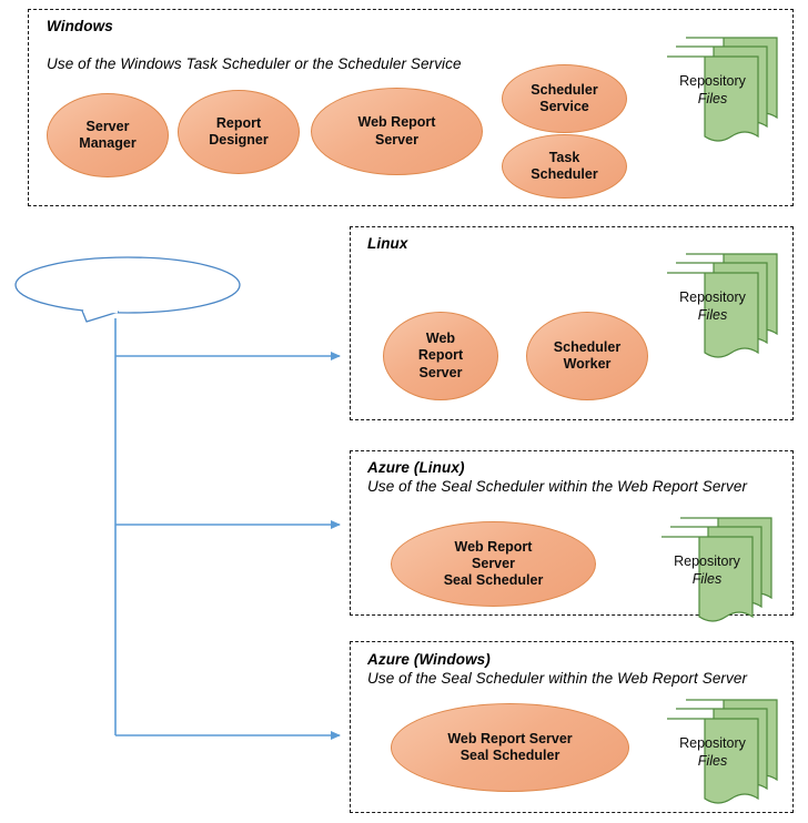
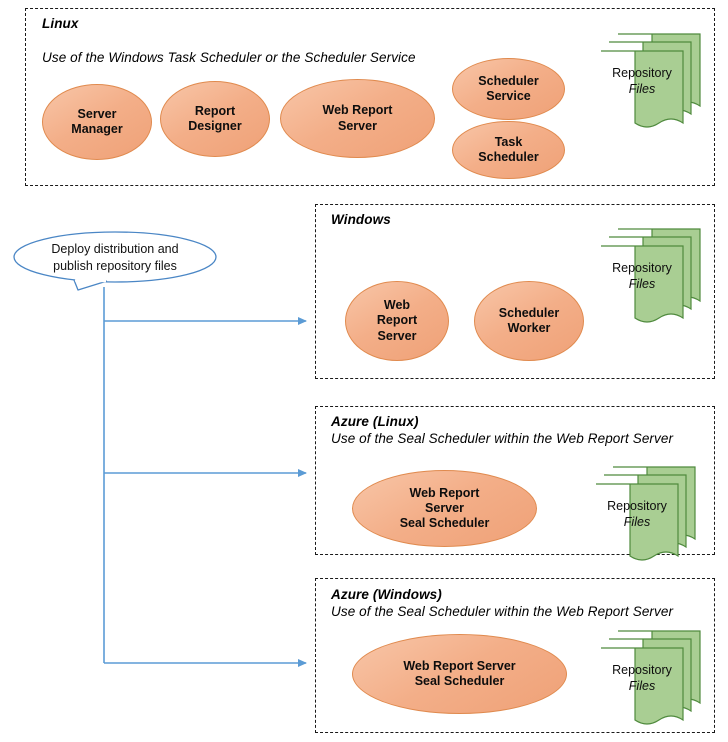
+ Deploy distribution and
+ publish repository files
- Windows
+ Linux
  Use of the Windows Task Scheduler or the Scheduler Service
  Server
  Manager
  Report
  Designer
  Web Report
  Server
  Scheduler
  Service
  Task
  Scheduler
  Repository
  Files
- Linux
+ Windows
  Web
  Report
  Server
  Scheduler
  Worker
  Repository
  Files
  Azure (Linux)
  Use of the Seal Scheduler within the Web Report Server
  Web Report
  Server
  Seal Scheduler
  Repository
  Files
  Azure (Windows)
  Use of the Seal Scheduler within the Web Report Server
  Web Report Server
  Seal Scheduler
  Repository
  Files
